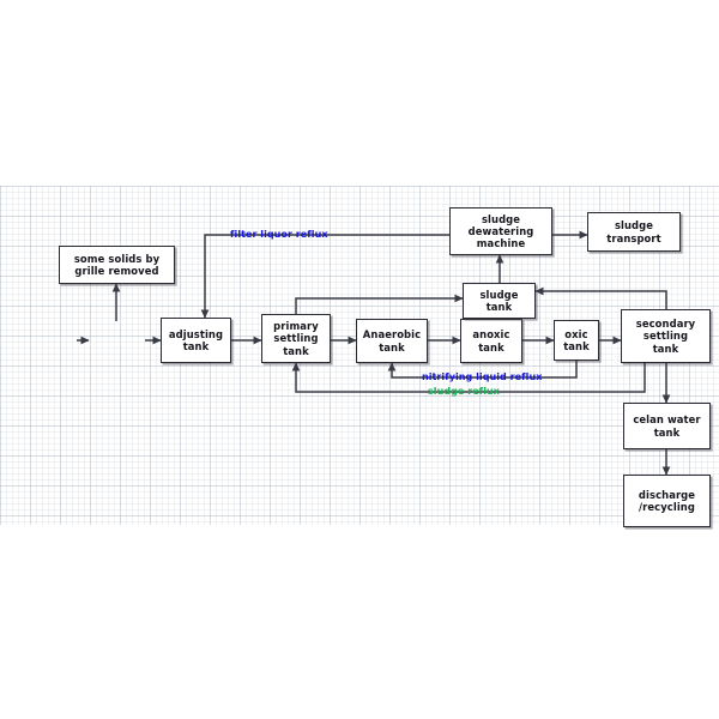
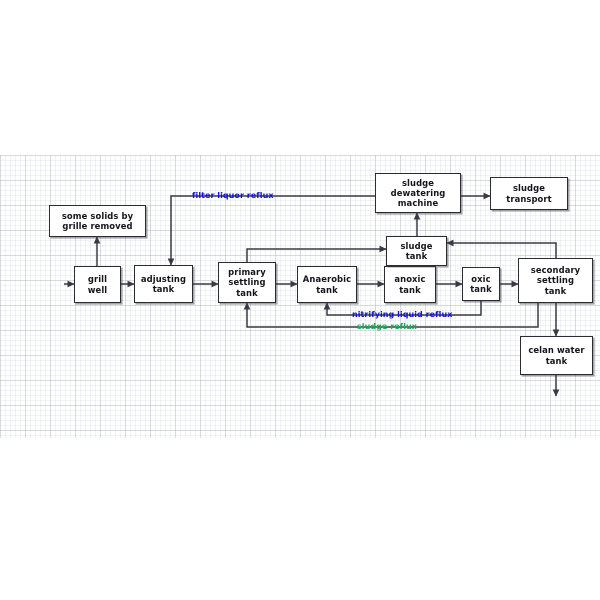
+ grill
+ well
  some solids by
  grille removed
  adjusting
  tank
  primary
  settling
  tank
  Anaerobic
  tank
  anoxic
  tank
  oxic
  tank
  secondary
  settling
  tank
  sludge
  tank
  sludge
  dewatering
  machine
  sludge
  transport
  celan water
  tank
- discharge
- /recycling
  filter liquor reflux
  nitrifying liquid reflux
  sludge reflux
